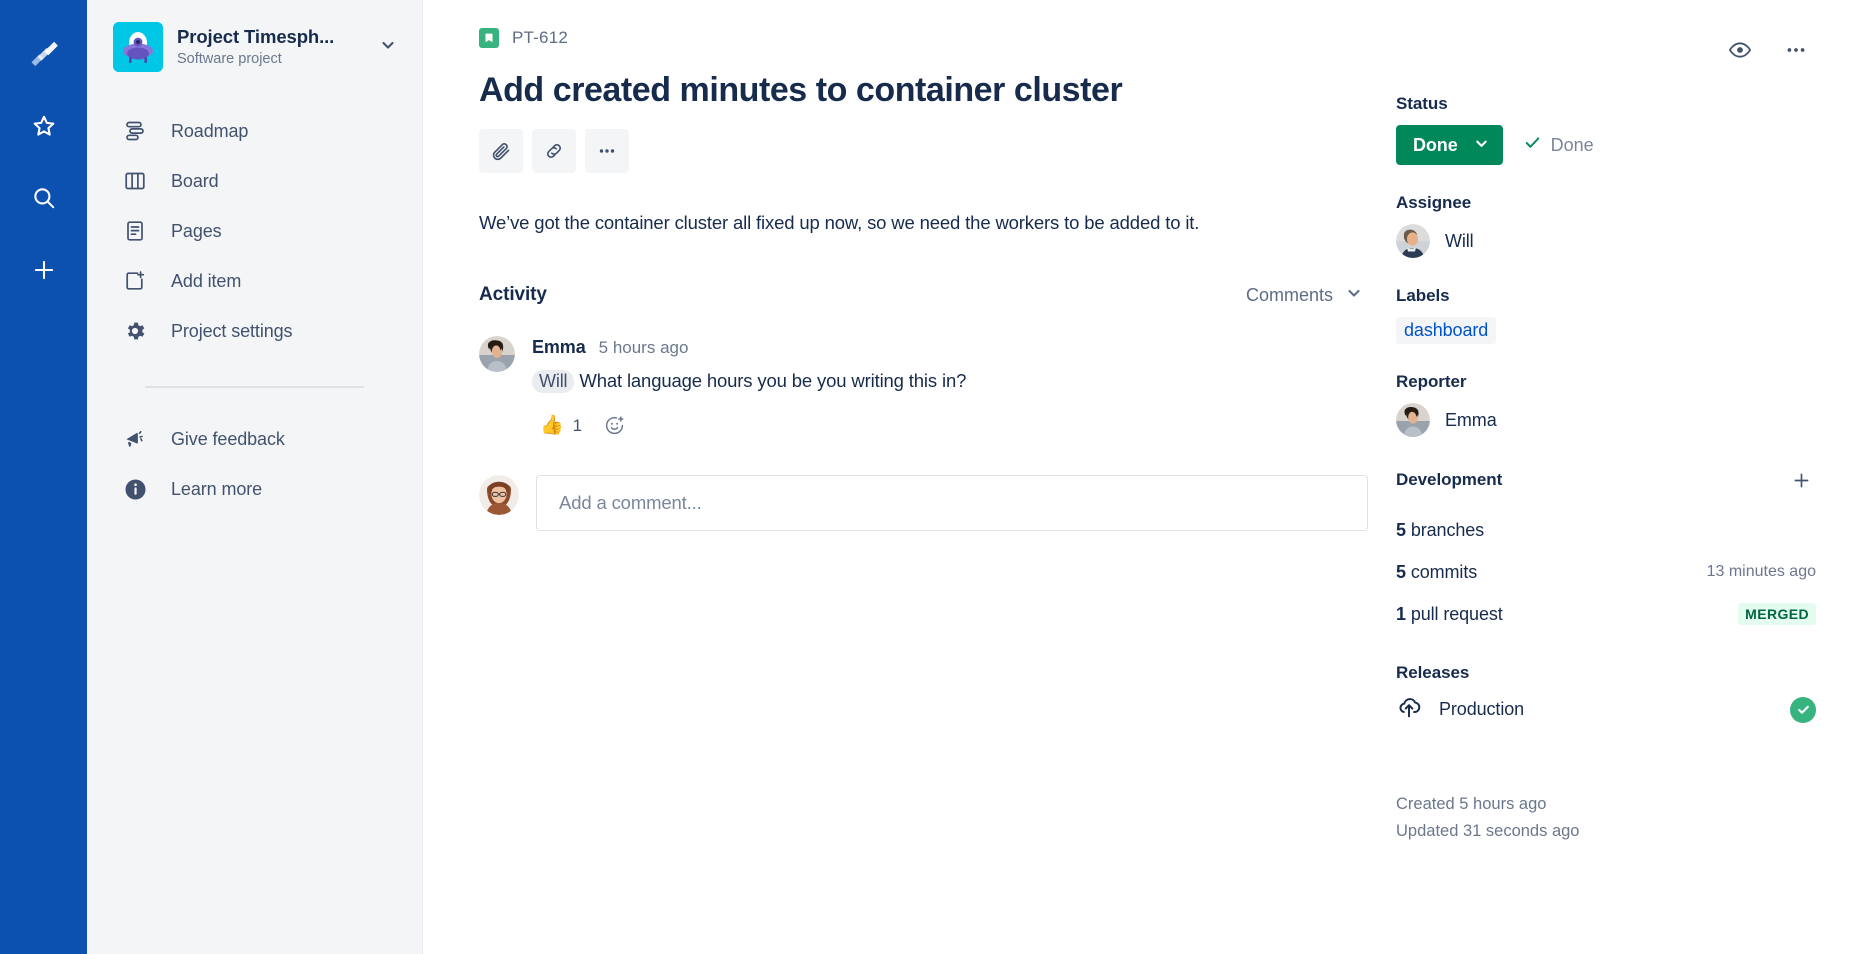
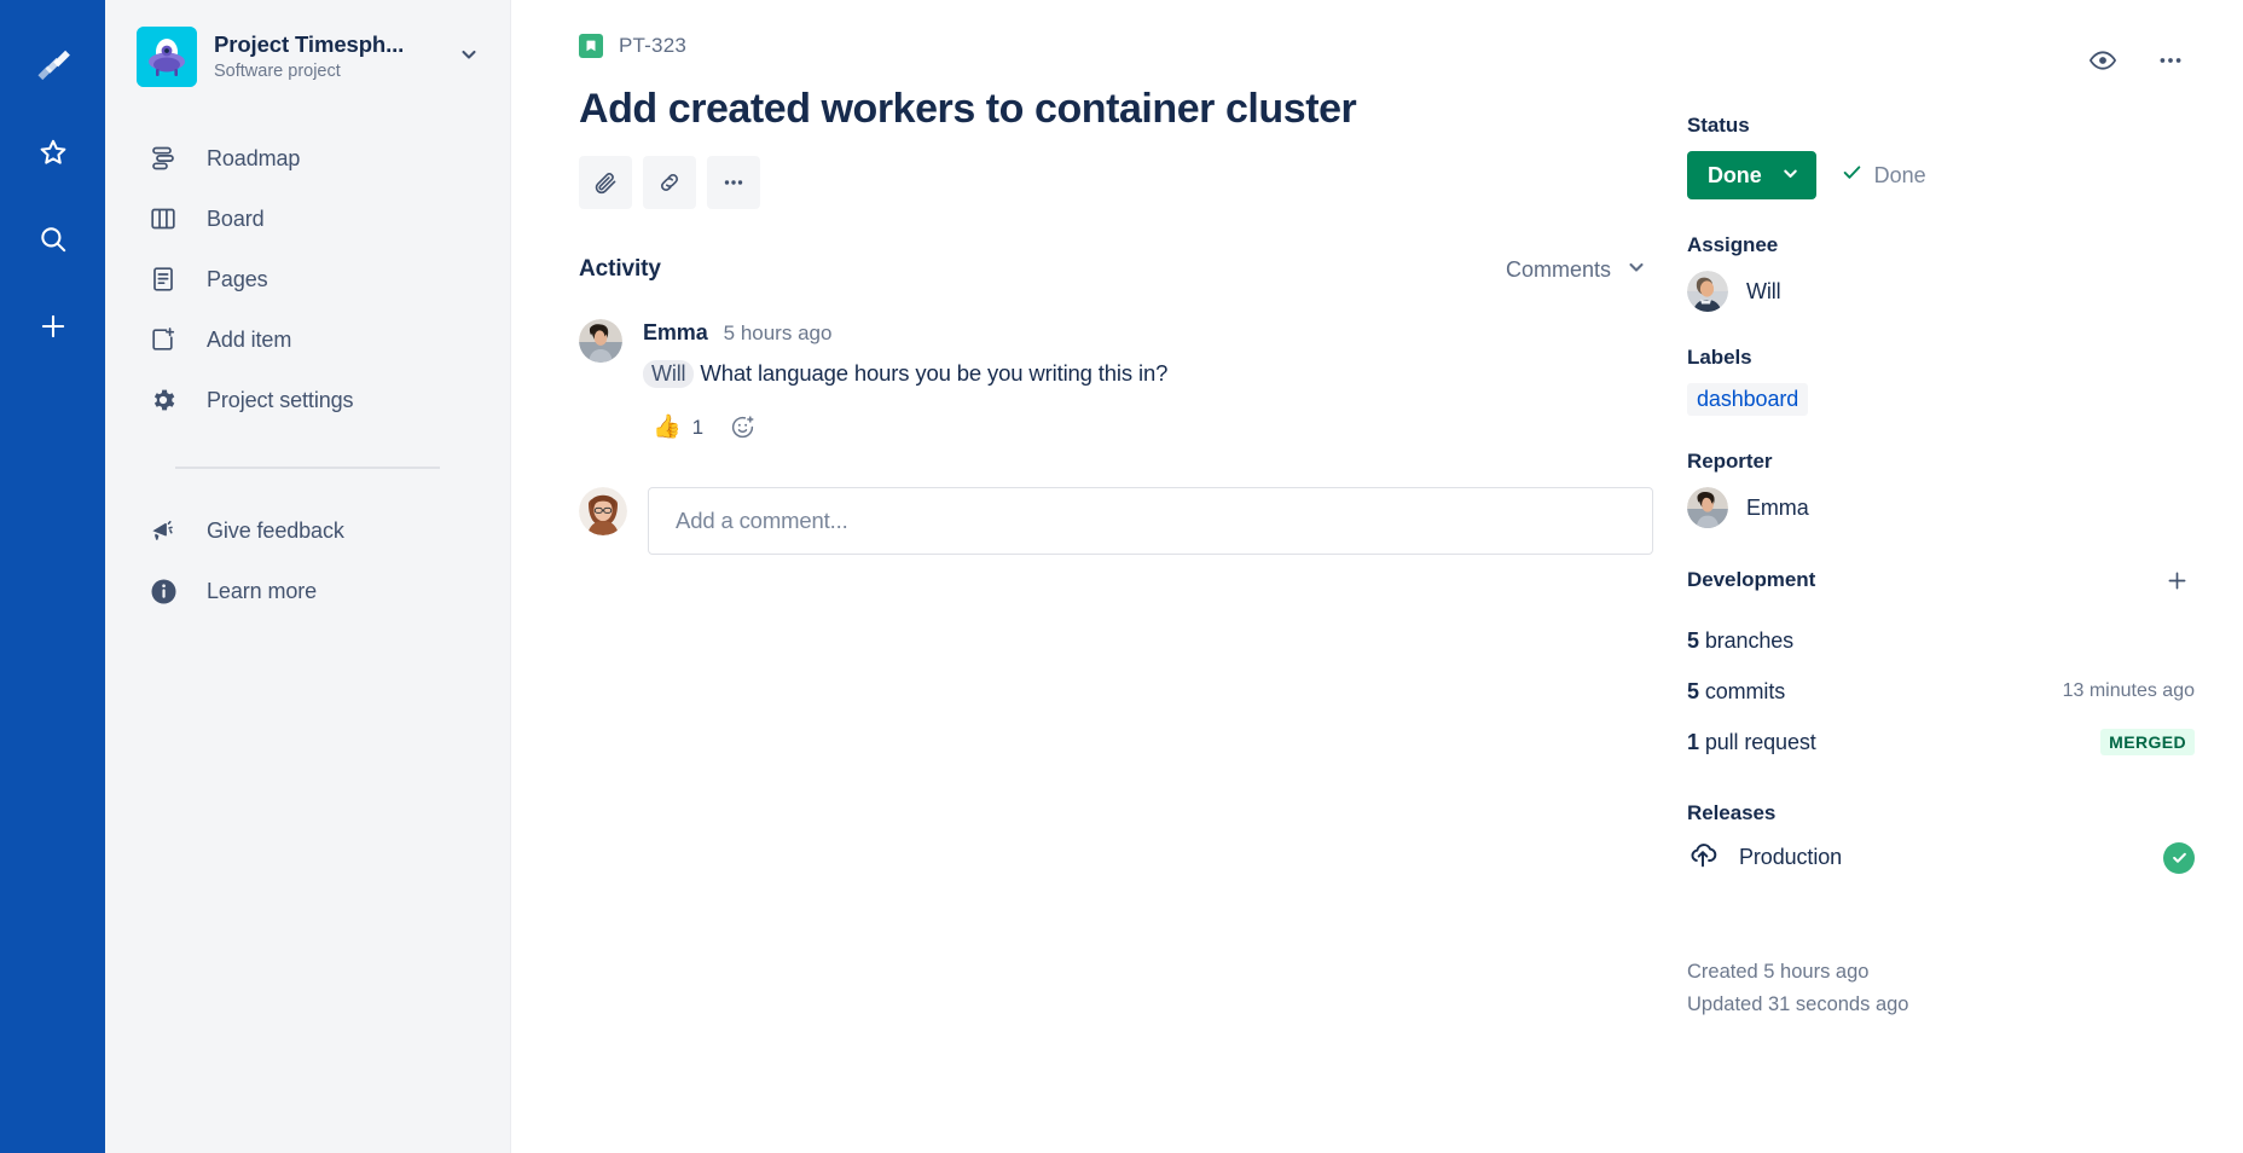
  Project Timesph...
  Software project
  Roadmap
  Board
  Pages
  Add item
  Project settings
  Give feedback
  Learn more
- PT-612
+ PT-323
- Add created minutes to container cluster
+ Add created workers to container cluster
- We’ve got the container cluster all fixed up now, so we need the workers to be added to it.
  Activity
  Comments
  Emma
  5 hours ago
  Will What language hours you be you writing this in?
  👍
  1
  Add a comment...
  Status
  Done
  Done
  Assignee
  Will
  Labels
  dashboard
  Reporter
  Emma
  Development
  5 branches
  5 commits
  13 minutes ago
  1 pull request
  MERGED
  Releases
  Production
  Created 5 hours ago
  Updated 31 seconds ago
